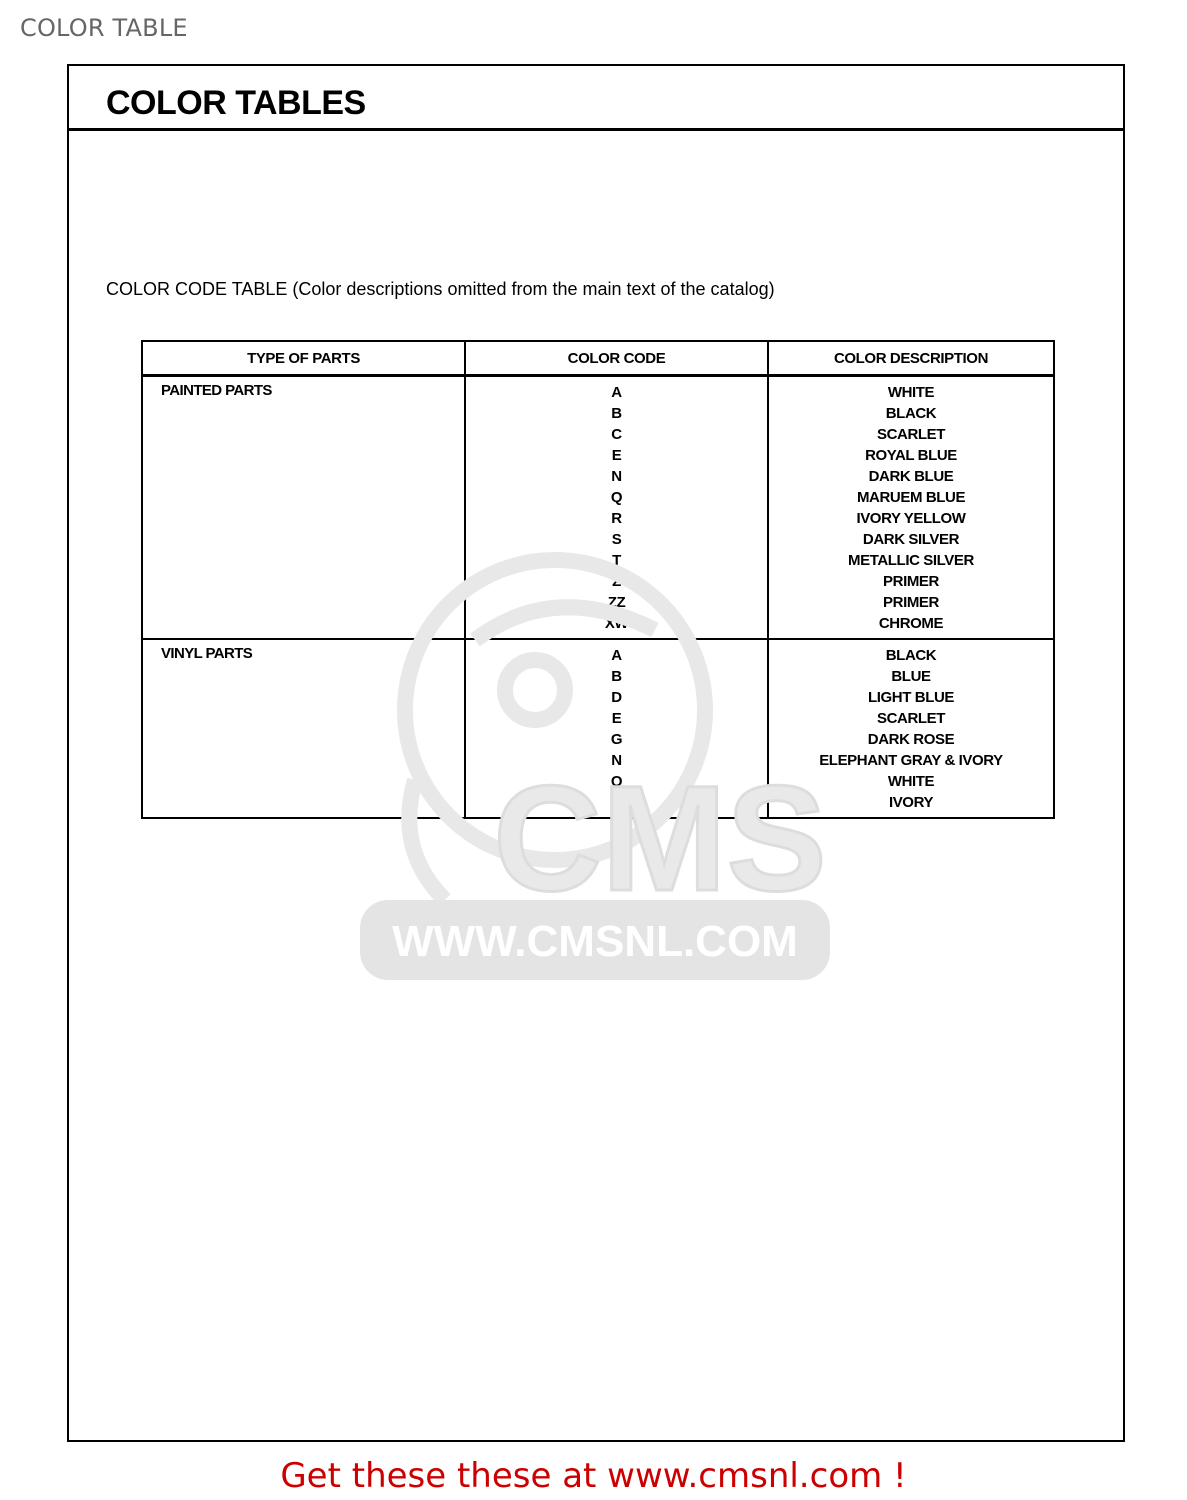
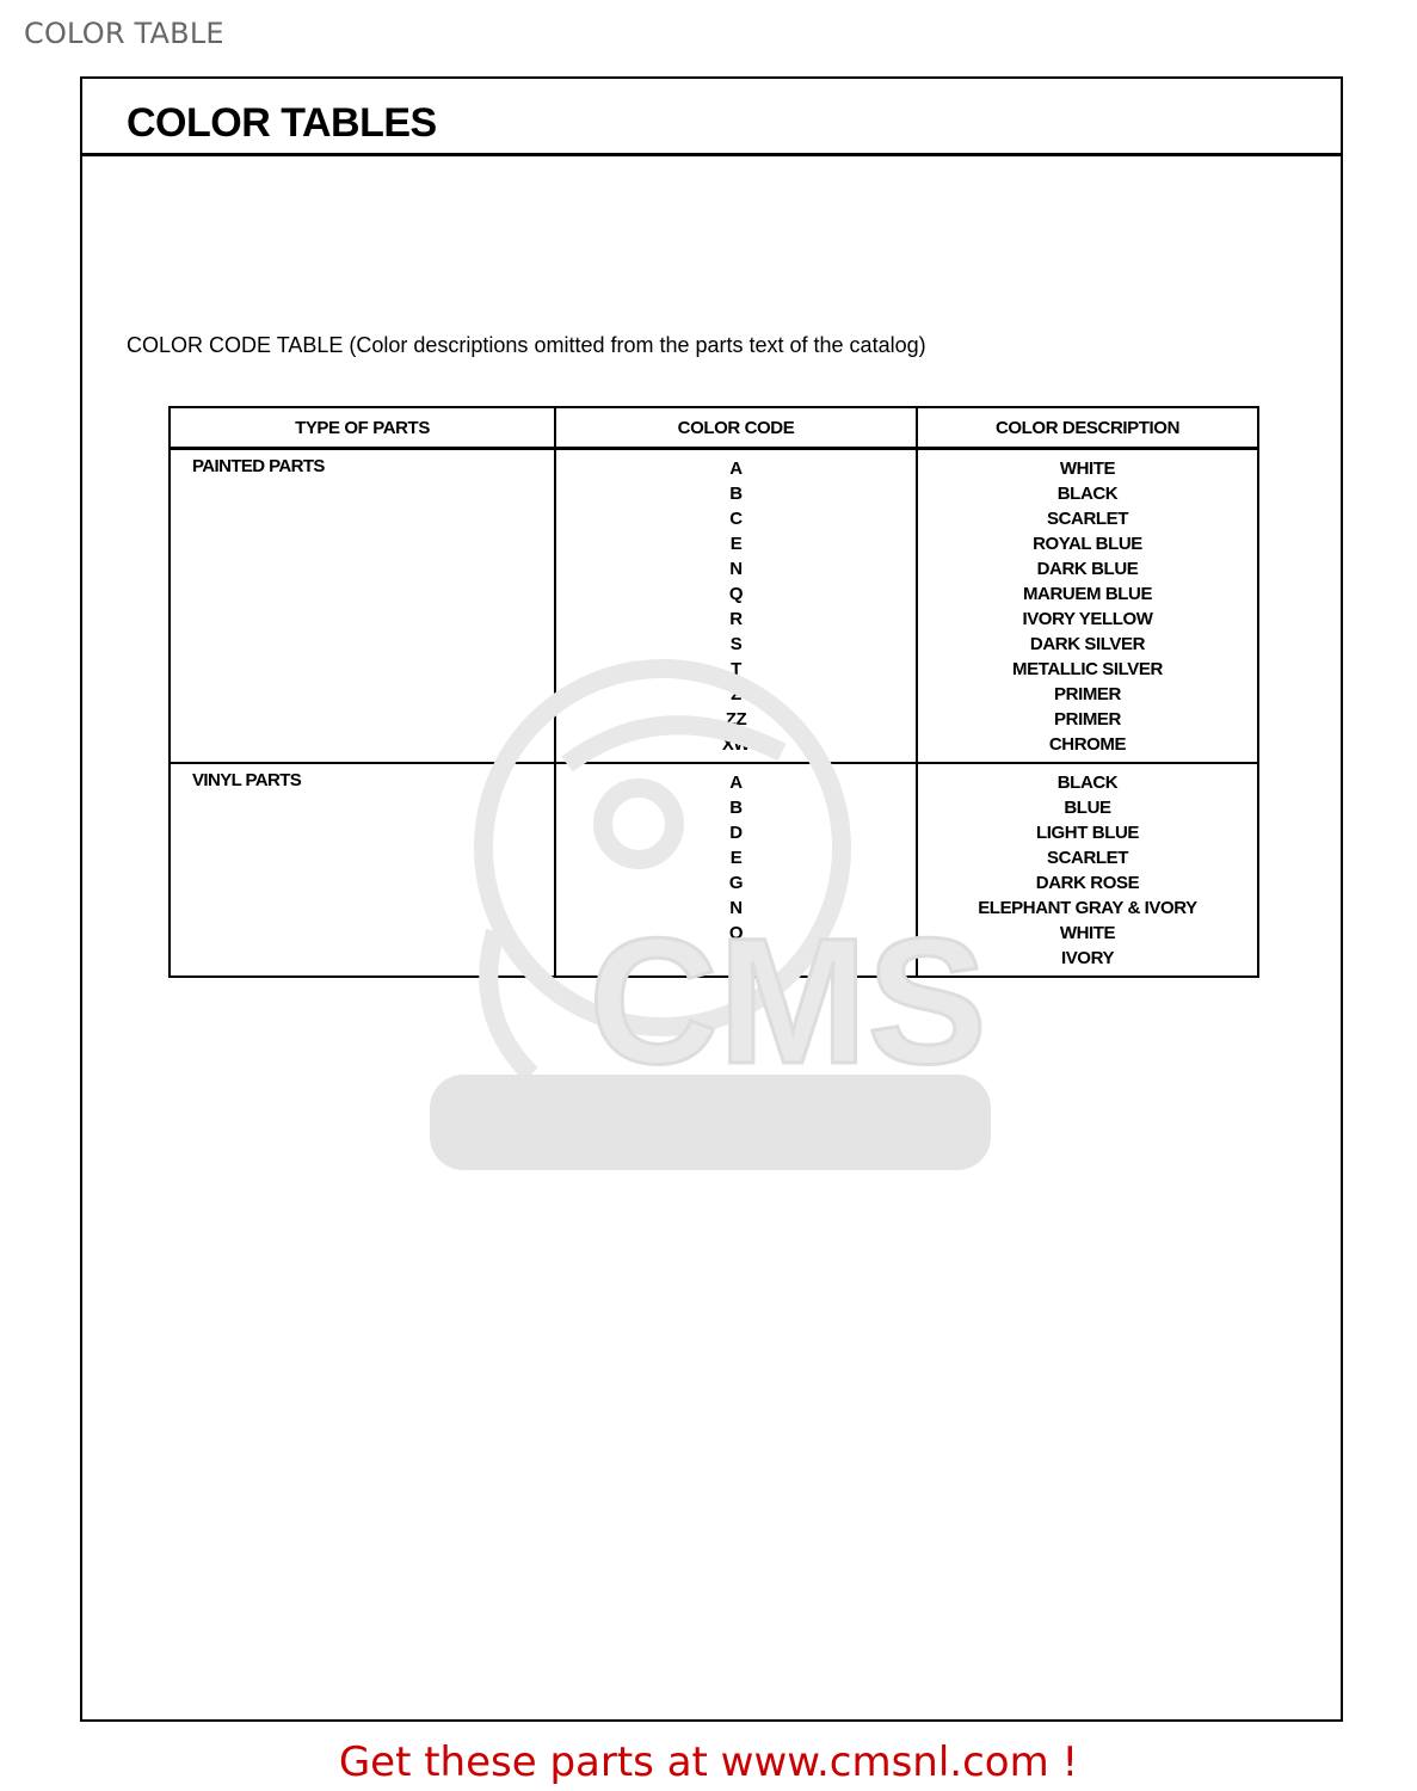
  COLOR TABLE
  COLOR TABLES
- COLOR CODE TABLE (Color descriptions omitted from the main text of the catalog)
+ COLOR CODE TABLE (Color descriptions omitted from the parts text of the catalog)
  TYPE OF PARTS	COLOR CODE	COLOR DESCRIPTION
  PAINTED PARTS	ABCENQRSTZZX	WHITEBLACKSCARLETROYAL BLUEDARK BLUEMARUEM BLUEIVORY YELLOWDARK SILVERMETALLIC SILVERPRIMERPRIMERCHROME
  VINYL PARTS	ABDEGNQ	BLACKBLUELIGHT BLUESCARLETDARK ROSEELEPHANT GRAY & IVORYWHITEIVORY
  CMS
- WWW.CMSNL.COM
- Get these these at www.cmsnl.com !
+ Get these parts at www.cmsnl.com !
